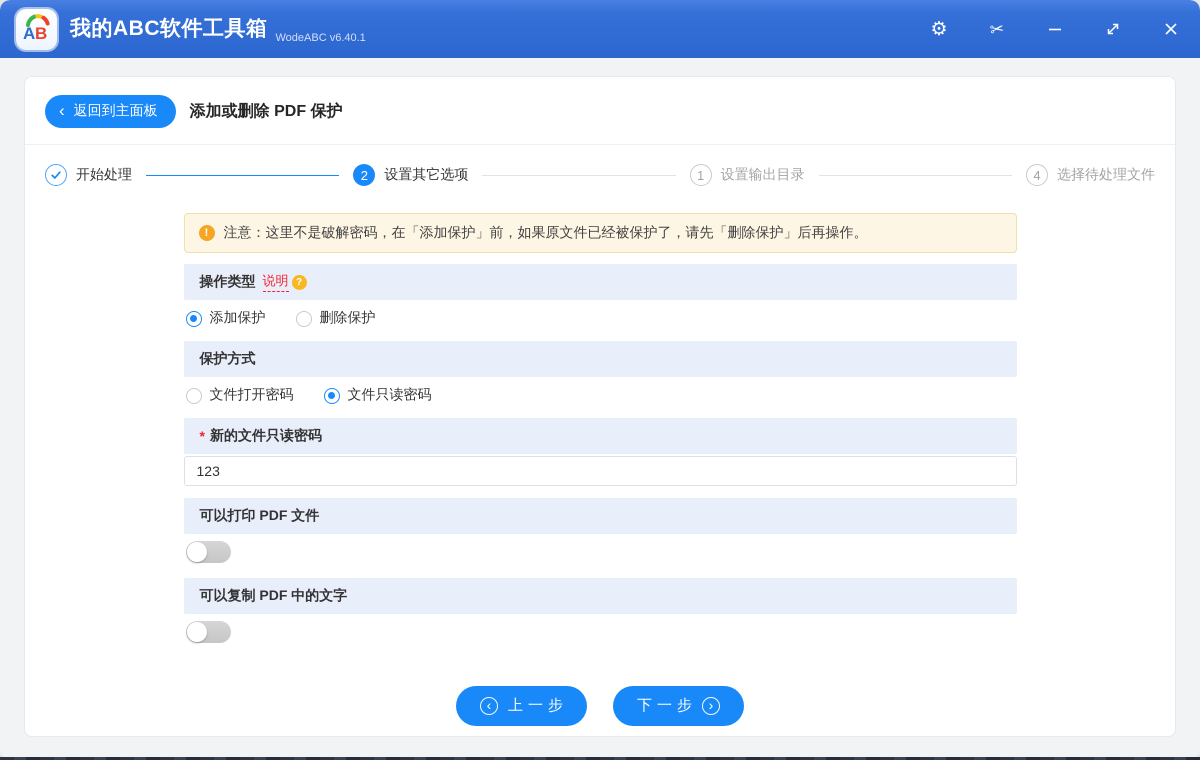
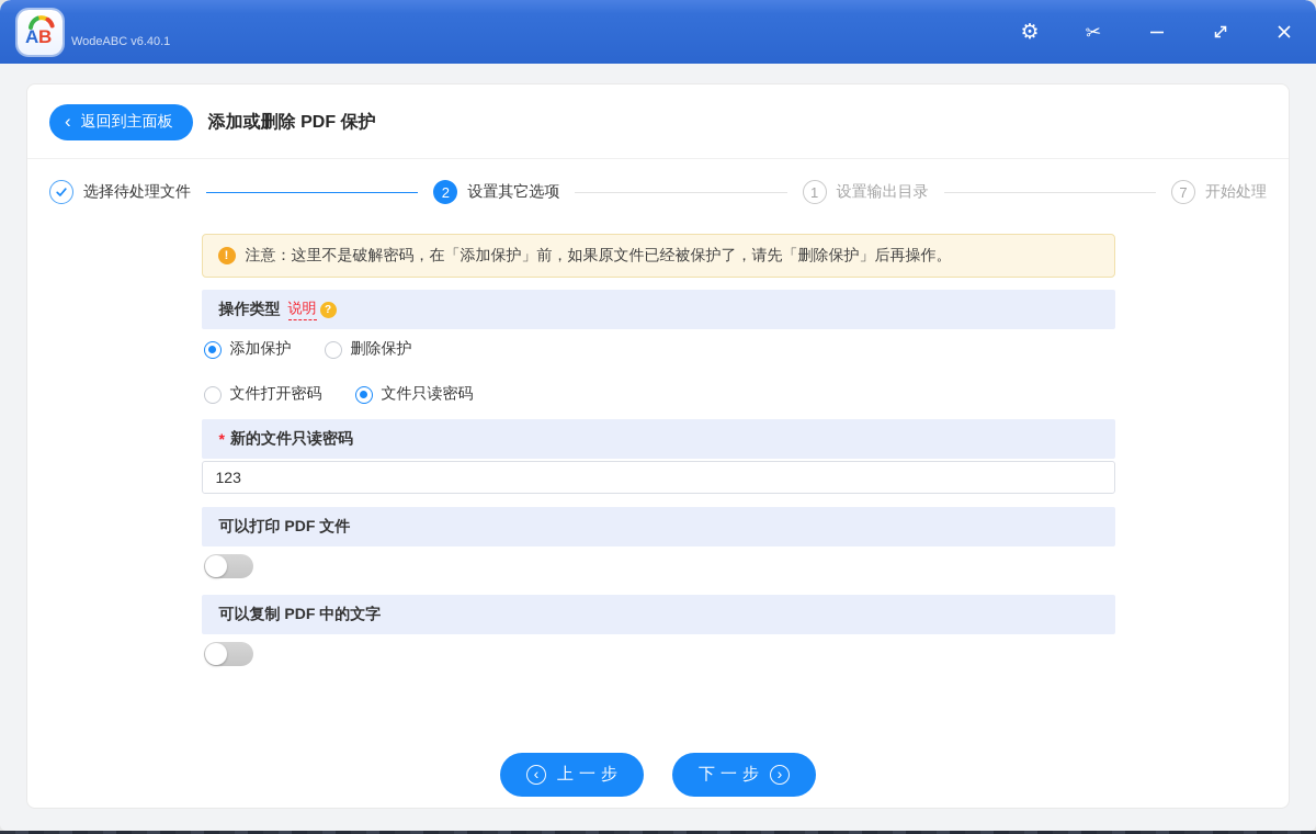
  A
  B
- 我的ABC软件工具箱
  WodeABC v6.40.1
  ⚙
  ‹
  返回到主面板
  添加或删除 PDF 保护
- 开始处理
+ 选择待处理文件
  2
  设置其它选项
  1
  设置输出目录
- 4
+ 7
- 选择待处理文件
+ 开始处理
  !
  注意：这里不是破解密码，在「添加保护」前，如果原文件已经被保护了，请先「删除保护」后再操作。
  操作类型
  说明
  ?
  添加保护
  删除保护
- 保护方式
  文件打开密码
  文件只读密码
  *
  新的文件只读密码
  123
  可以打印 PDF 文件
  可以复制 PDF 中的文字
  ‹
  上一步
  下一步
  ›
